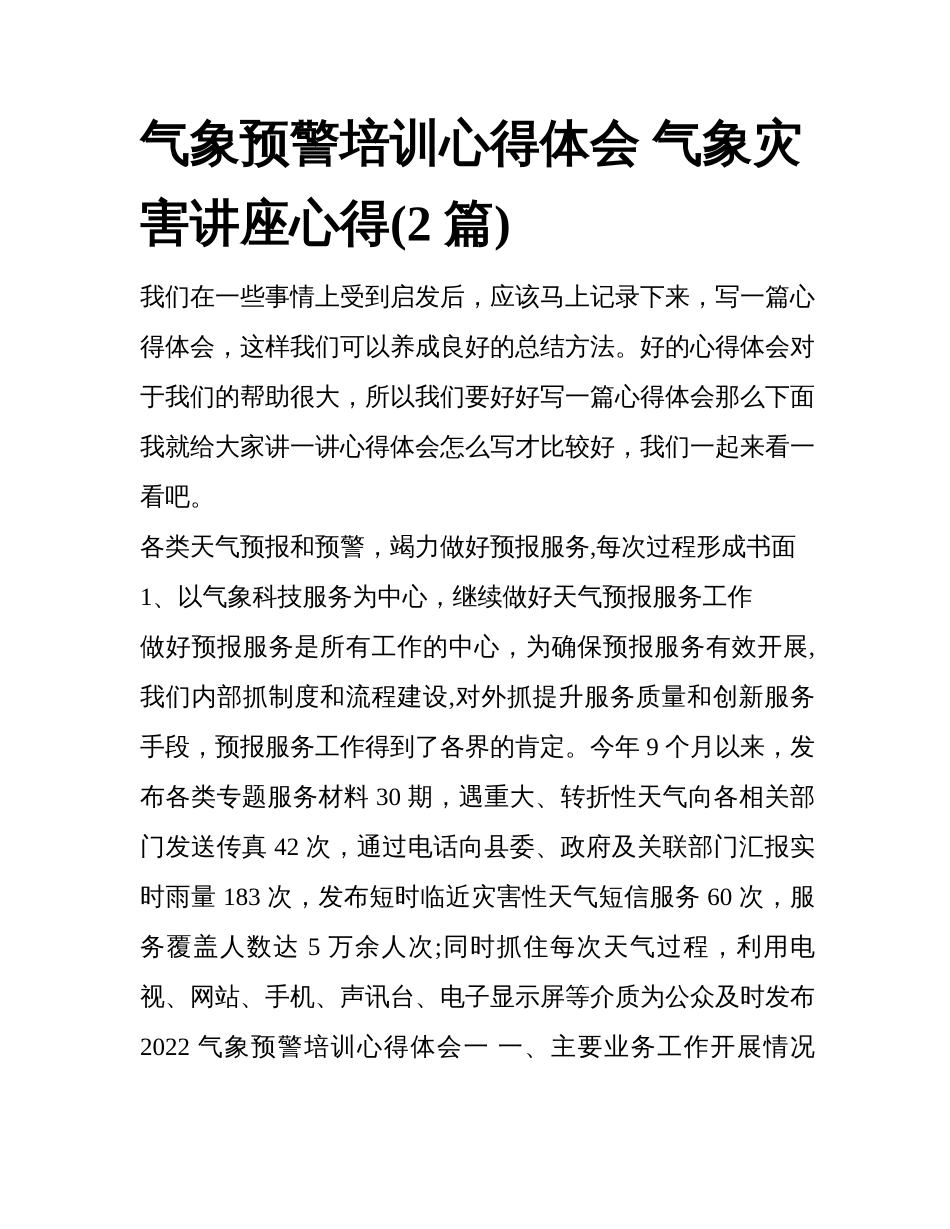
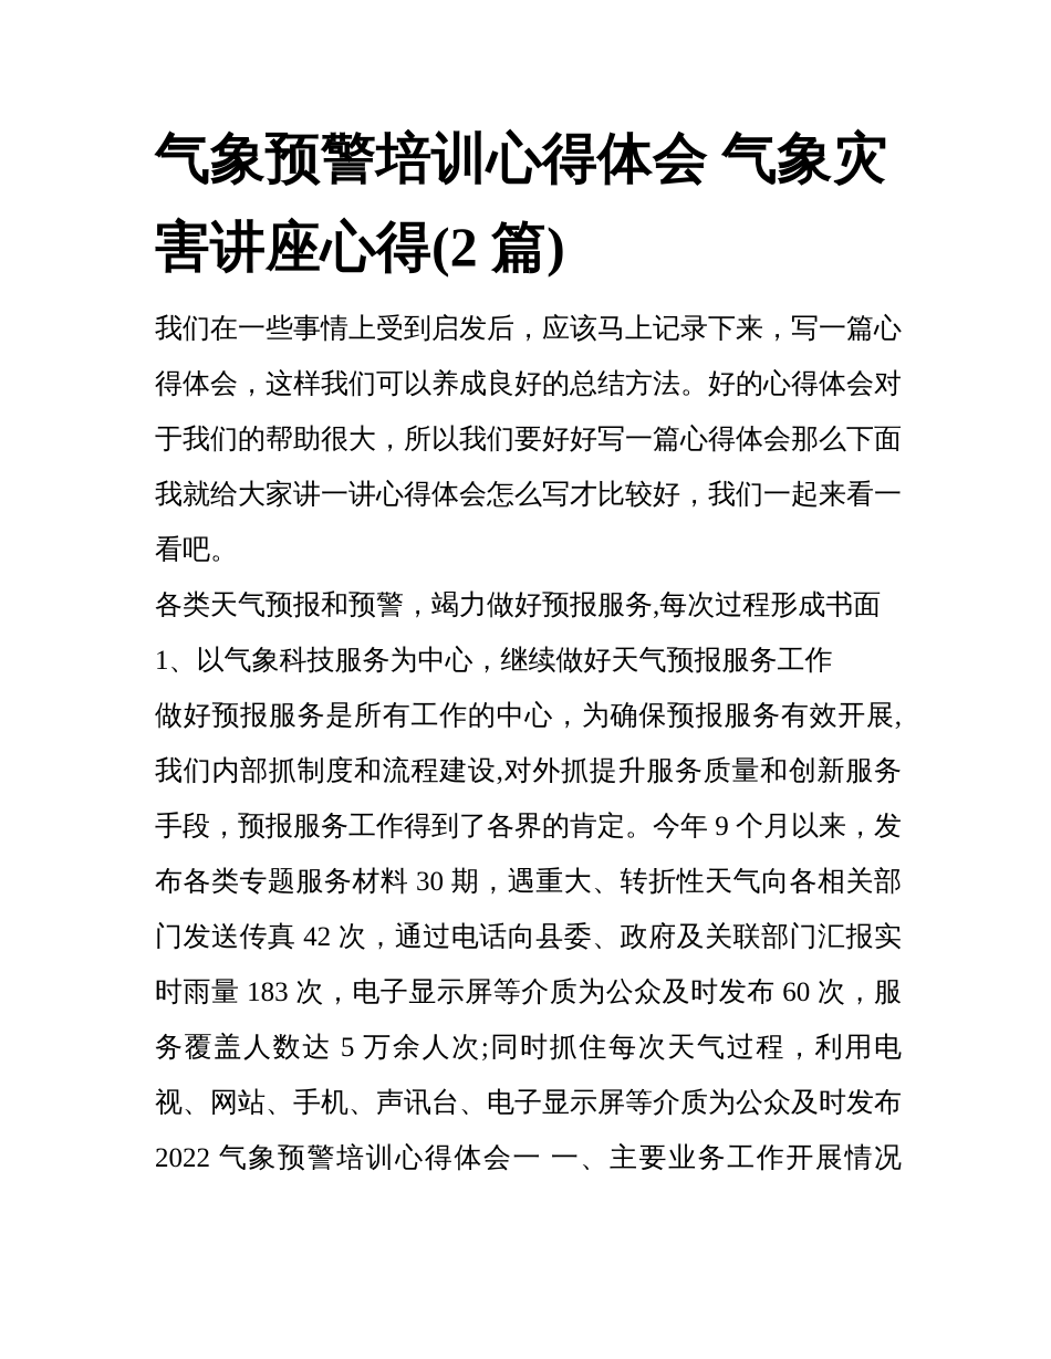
  气象预警培训心得体会 气象灾
  害讲座心得(2 篇)
  我们在一些事情上受到启发后，应该马上记录下来，写一篇心
  得体会，这样我们可以养成良好的总结方法。好的心得体会对
  于我们的帮助很大，所以我们要好好写一篇心得体会那么下面
  我就给大家讲一讲心得体会怎么写才比较好，我们一起来看一
  看吧。
  各类天气预报和预警，竭力做好预报服务,每次过程形成书面
  1、以气象科技服务为中心，继续做好天气预报服务工作
  做好预报服务是所有工作的中心，为确保预报服务有效开展,
  我们内部抓制度和流程建设,对外抓提升服务质量和创新服务
  手段，预报服务工作得到了各界的肯定。今年 9 个月以来，发
  布各类专题服务材料 30 期，遇重大、转折性天气向各相关部
  门发送传真 42 次，通过电话向县委、政府及关联部门汇报实
- 时雨量 183 次，发布短时临近灾害性天气短信服务 60 次，服
+ 时雨量 183 次，电子显示屏等介质为公众及时发布 60 次，服
  务覆盖人数达 5 万余人次;同时抓住每次天气过程，利用电
  视、网站、手机、声讯台、电子显示屏等介质为公众及时发布
  2022 气象预警培训心得体会一 一、主要业务工作开展情况
